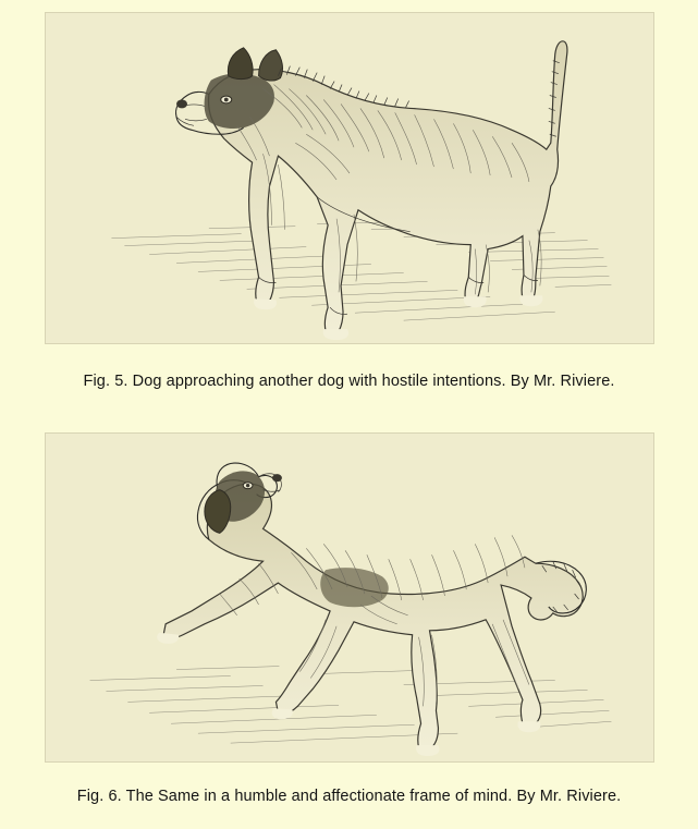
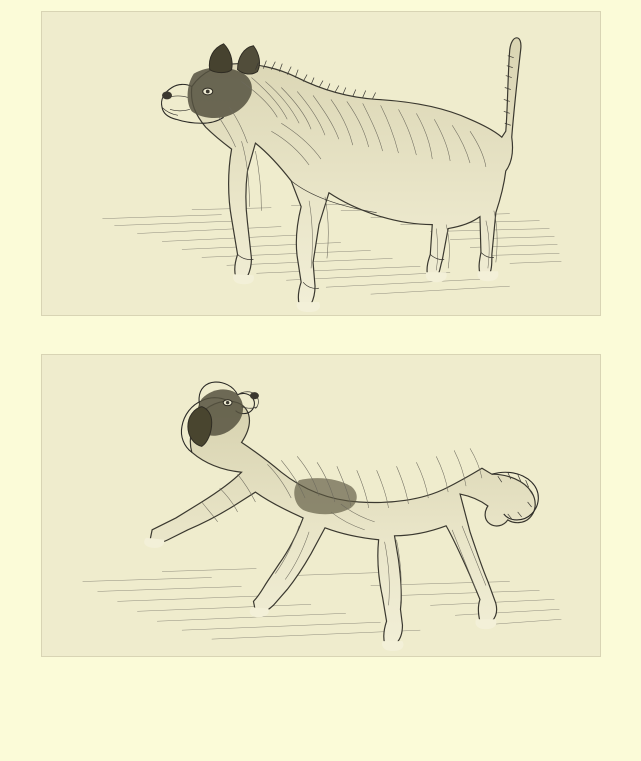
- Fig. 5. Dog approaching another dog with hostile intentions. By Mr. Riviere.
- Fig. 6. The Same in a humble and affectionate frame of mind. By Mr. Riviere.
